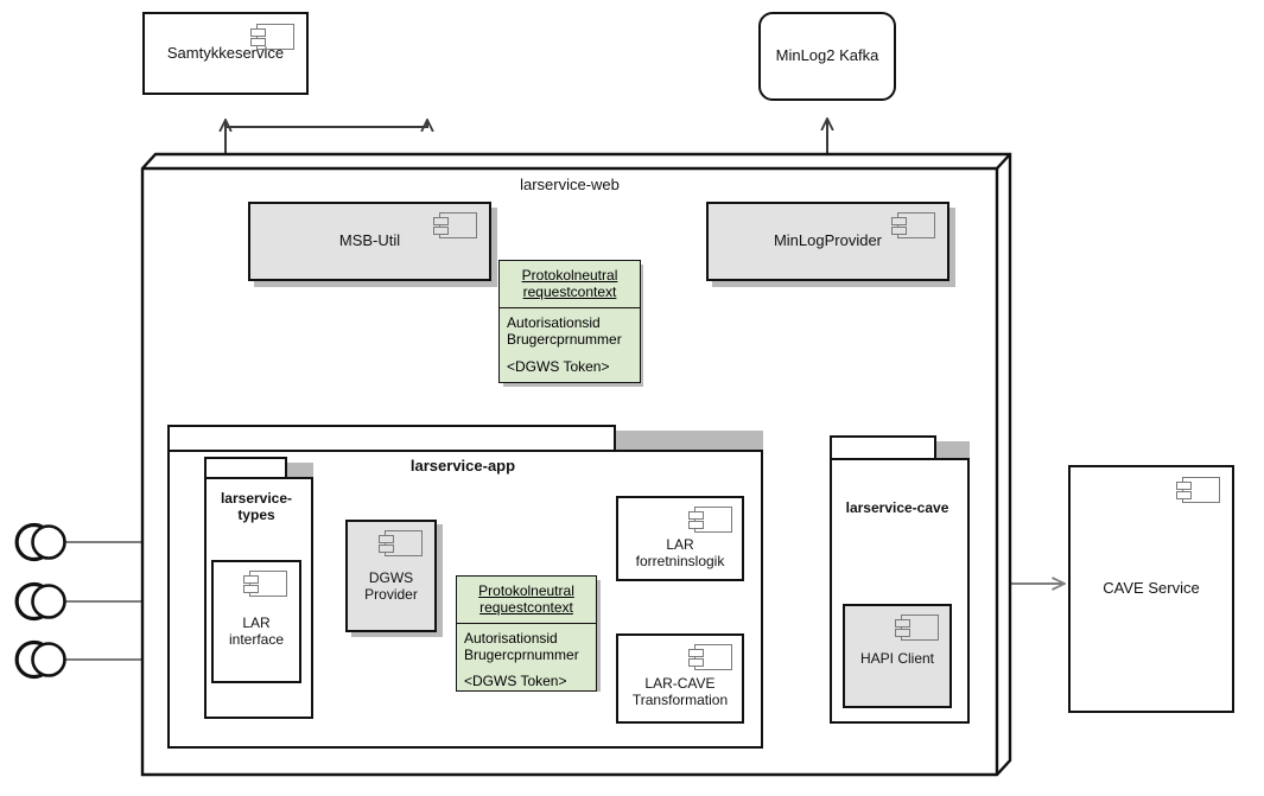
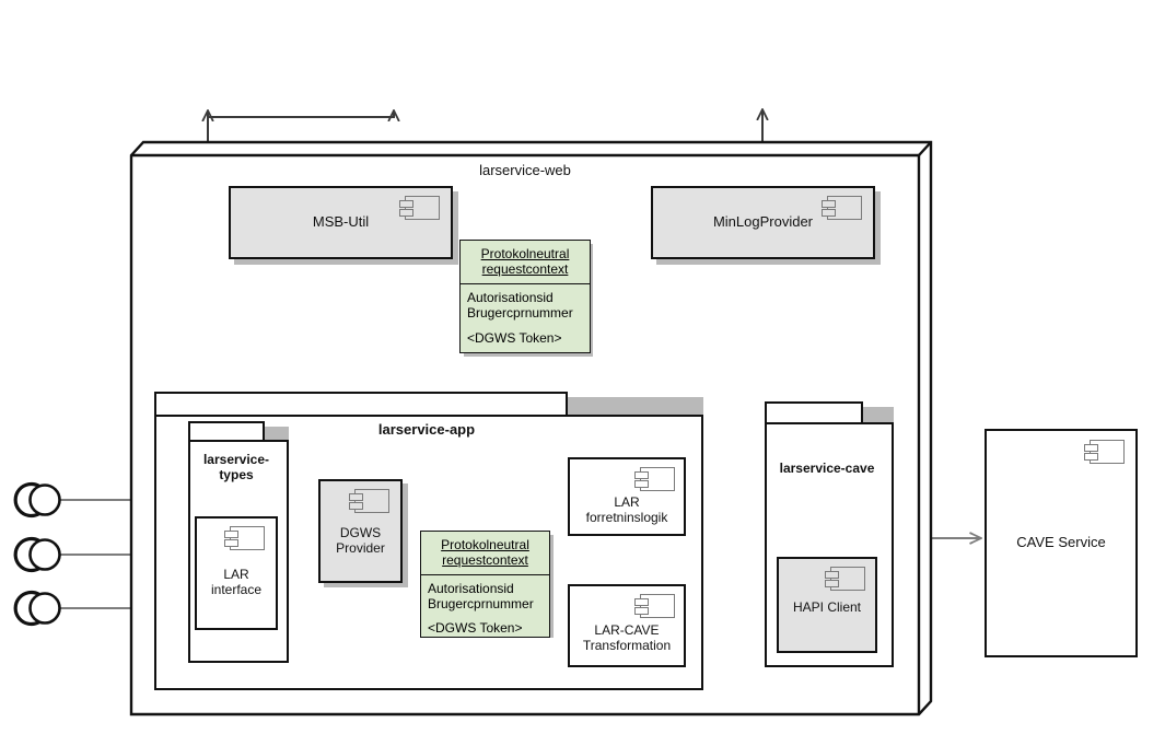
- Samtykkeservice
- MinLog2 Kafka
  larservice-web
  MSB-Util
  MinLogProvider
  Protokolneutral requestcontext
  Autorisationsid
  Brugercprnummer
  <DGWS Token>
  larservice-app
  larservice-
  types
  LAR
  interface
  DGWS
  Provider
  Protokolneutral requestcontext
  Autorisationsid
  Brugercprnummer
  <DGWS Token>
  LAR
  forretninslogik
  LAR-CAVE
  Transformation
  larservice-cave
  HAPI Client
  CAVE Service
